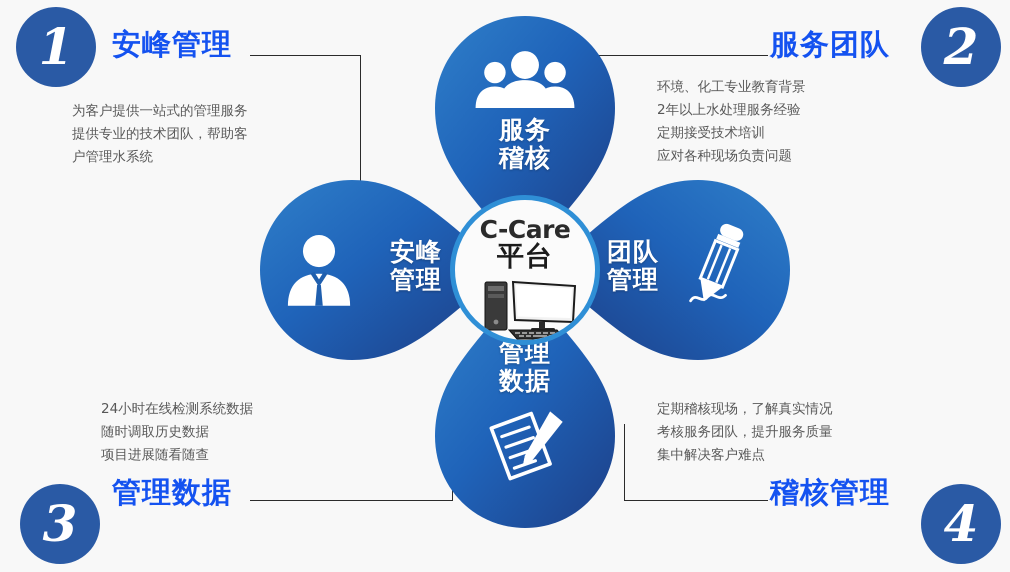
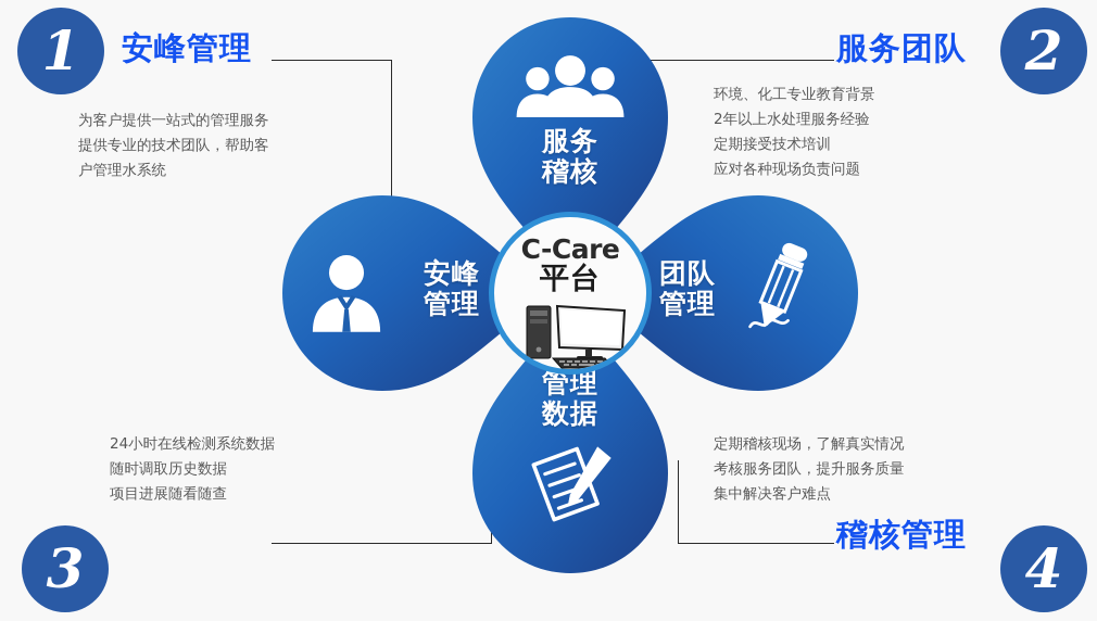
  1
  2
  3
  4
  安峰管理
  服务团队
- 管理数据
  稽核管理
  为客户提供一站式的管理服务
  提供专业的技术团队，帮助客
  户管理水系统
  环境、化工专业教育背景
  2年以上水处理服务经验
  定期接受技术培训
  应对各种现场负责问题
  24小时在线检测系统数据
  随时调取历史数据
  项目进展随看随查
  定期稽核现场，了解真实情况
  考核服务团队，提升服务质量
  集中解决客户难点
  服务
  稽核
  管理
  数据
  安峰
  管理
  团队
  管理
  C-Care
  平台
